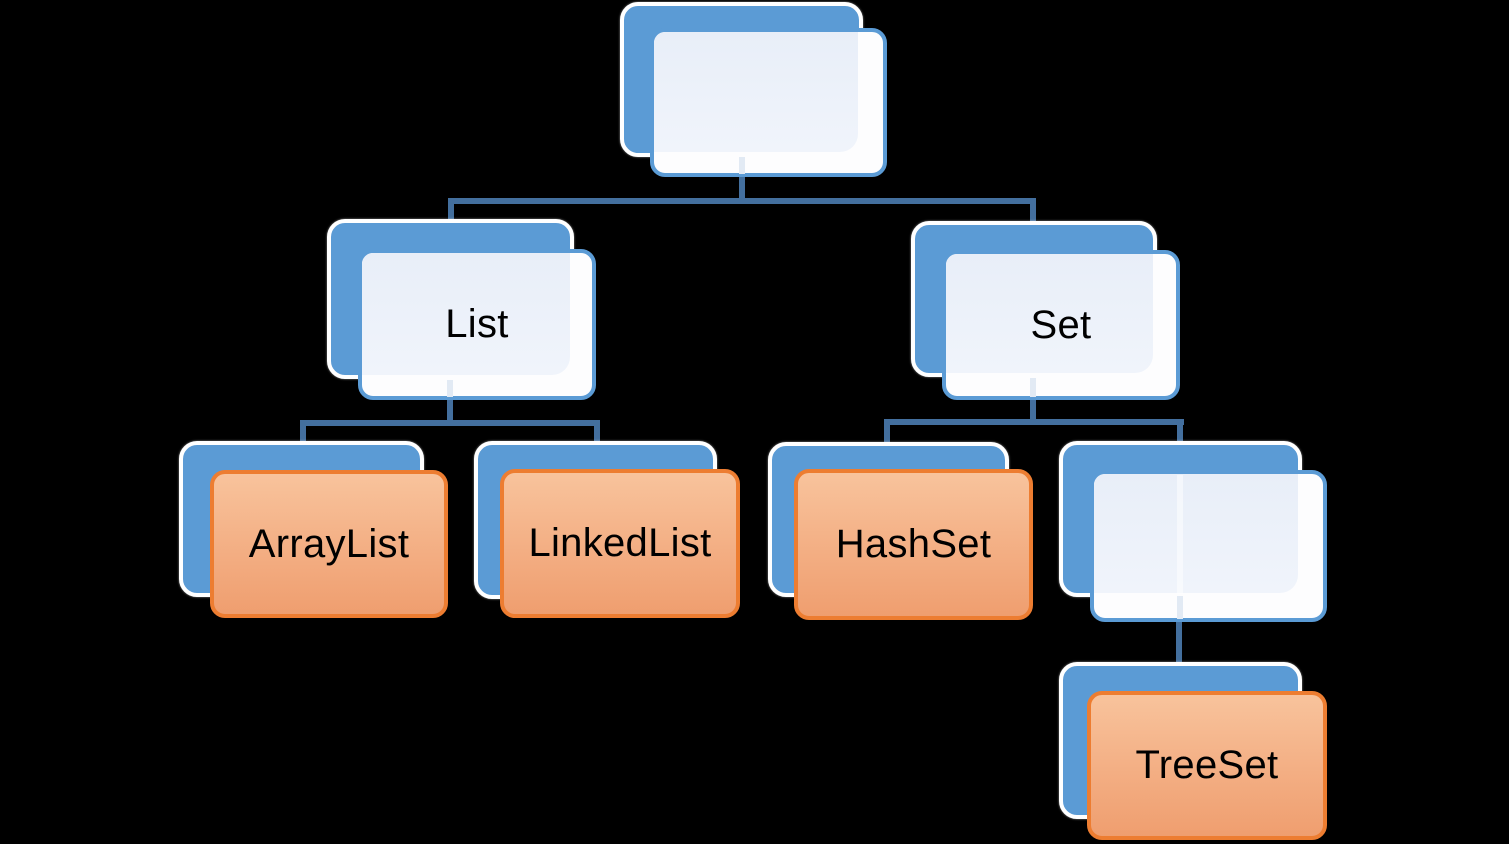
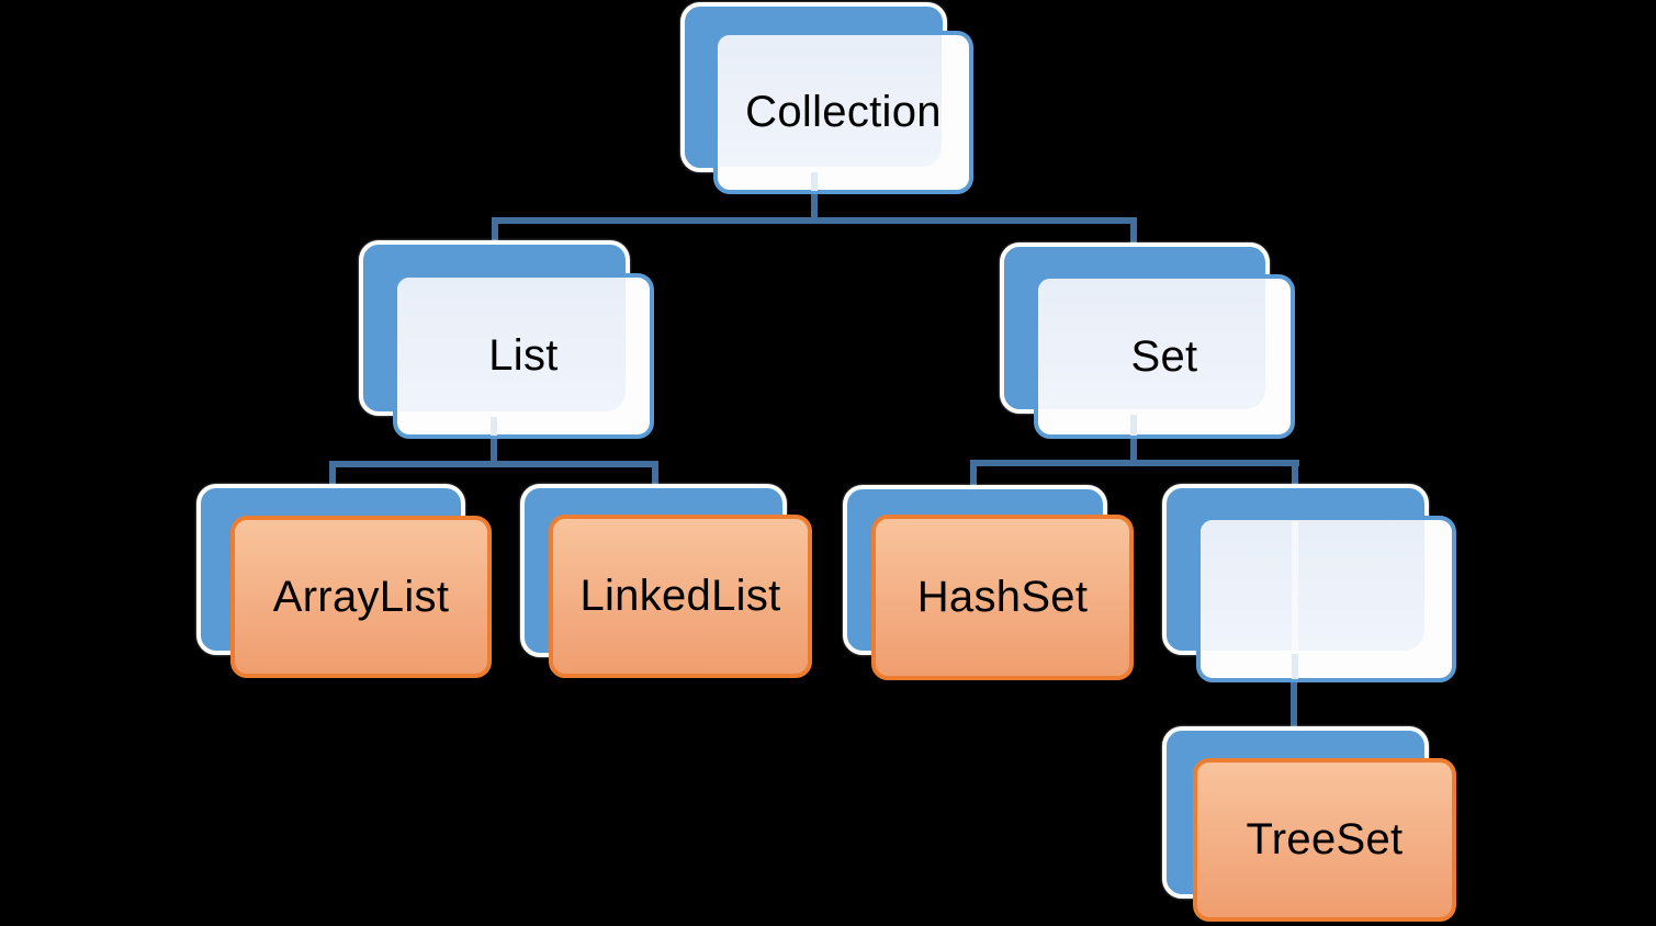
+ Collection
  List
  Set
  ArrayList
  LinkedList
  HashSet
  TreeSet
